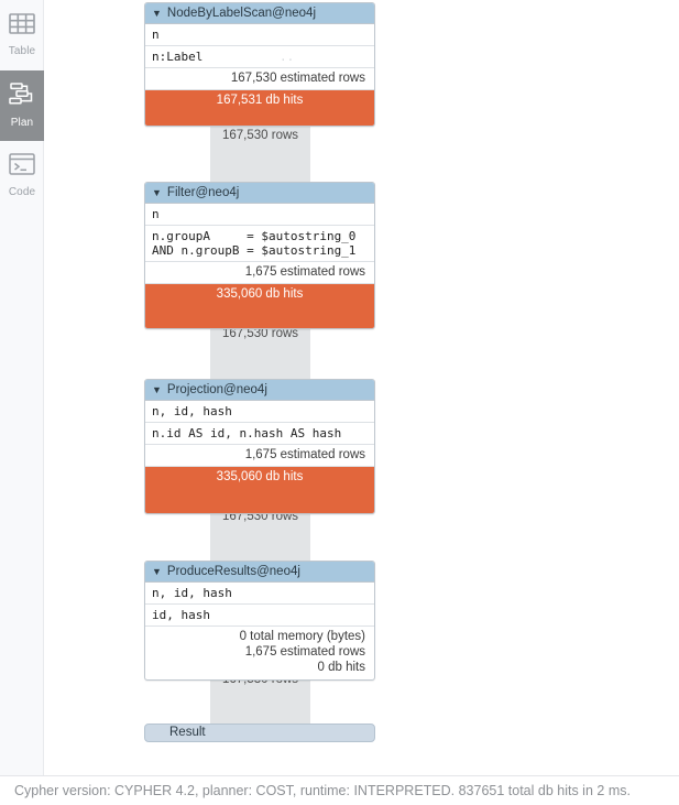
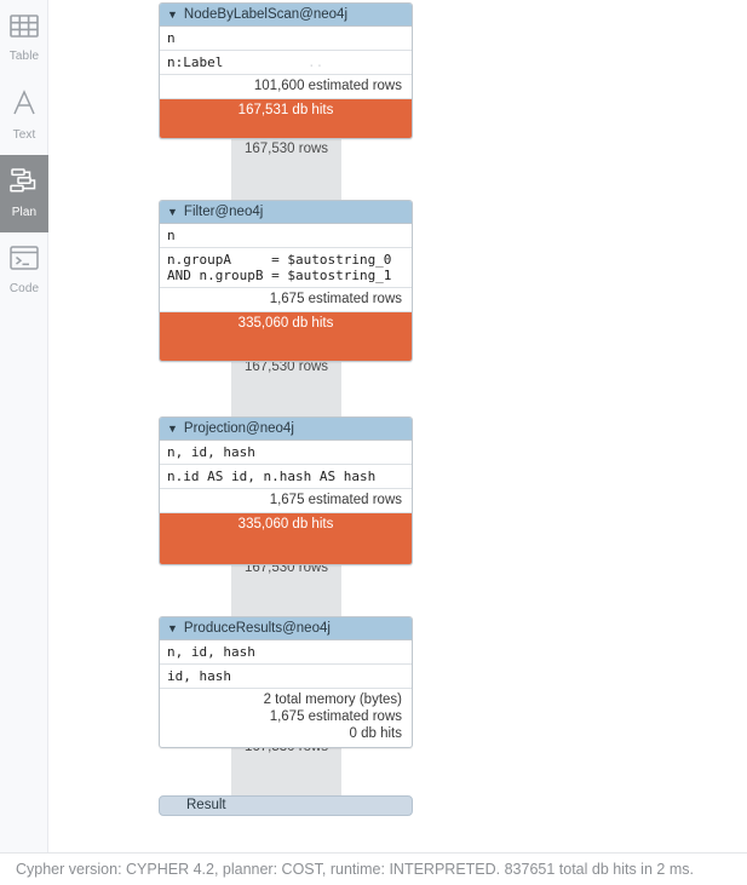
  Table
+ Text
  Plan
  Code
  167,530 rows
  167,530 rows
  167,530 rows
  ▼
  NodeByLabelScan@neo4j
  n
  n:Label
- 167,530 estimated rows
+ 101,600 estimated rows
  167,531 db hits
  ▼
  Filter@neo4j
  n
  n.groupA = $autostring_0 AND n.groupB = $autostring_1
  1,675 estimated rows
  335,060 db hits
  ▼
  Projection@neo4j
  n, id, hash
  n.id AS id, n.hash AS hash
  1,675 estimated rows
  335,060 db hits
  ▼
  ProduceResults@neo4j
  n, id, hash
  id, hash
- 0 total memory (bytes)
+ 2 total memory (bytes)
  1,675 estimated rows
  0 db hits
  Result
  Cypher version: CYPHER 4.2, planner: COST, runtime: INTERPRETED. 837651 total db hits in 2 ms.
